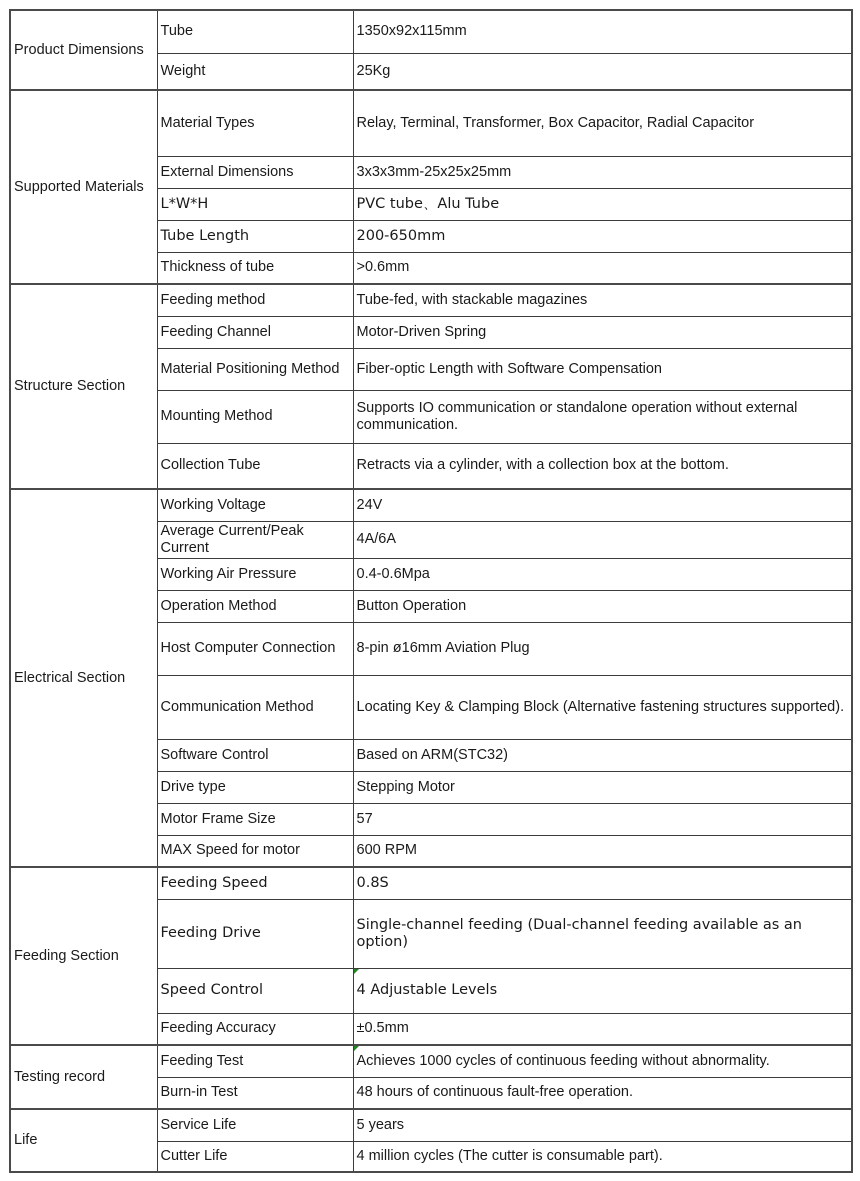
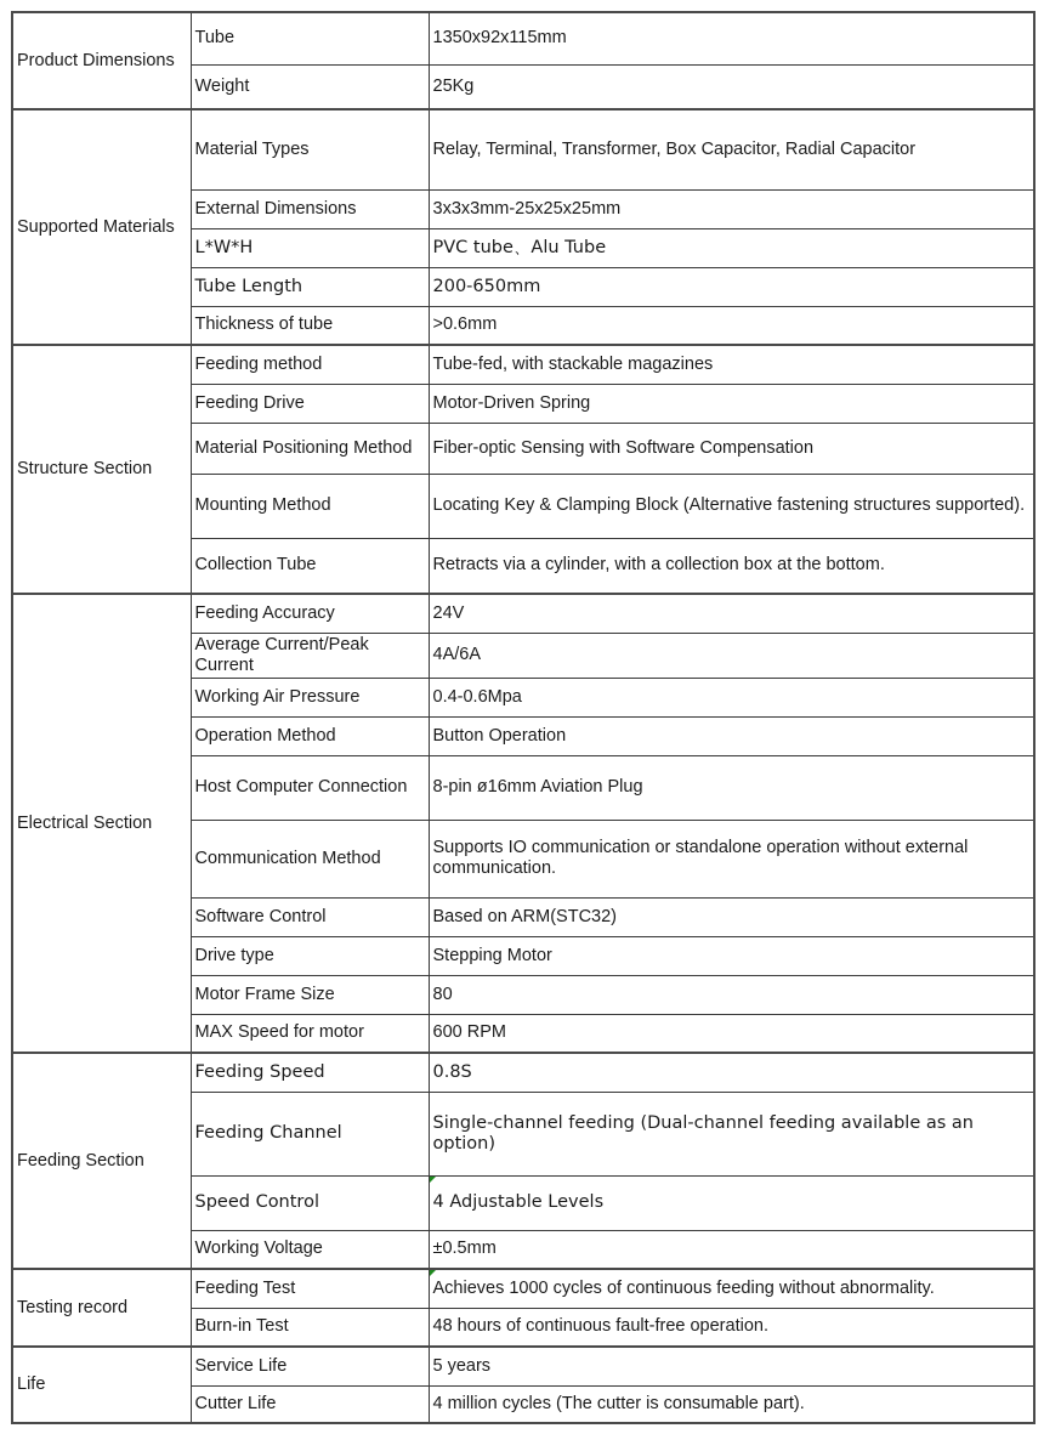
  Product Dimensions	Tube	1350x92x115mm
  Weight	25Kg
  Supported Materials	Material Types	Relay, Terminal, Transformer, Box Capacitor, Radial Capacitor
  External Dimensions	3x3x3mm-25x25x25mm
  L*W*H	PVC tube、Alu Tube
  Tube Length	200-650mm
  Thickness of tube	>0.6mm
  Structure Section	Feeding method	Tube-fed, with stackable magazines
- Feeding Channel	Motor-Driven Spring
+ Feeding Drive	Motor-Driven Spring
- Material Positioning Method	Fiber-optic Length with Software Compensation
+ Material Positioning Method	Fiber-optic Sensing with Software Compensation
- Mounting Method	Supports IO communication or standalone operation without external communication.
+ Mounting Method	Locating Key & Clamping Block (Alternative fastening structures supported).
  Collection Tube	Retracts via a cylinder, with a collection box at the bottom.
- Electrical Section	Working Voltage	24V
+ Electrical Section	Feeding Accuracy	24V
  Average Current/Peak Current	4A/6A
  Working Air Pressure	0.4-0.6Mpa
  Operation Method	Button Operation
  Host Computer Connection	8-pin ø16mm Aviation Plug
- Communication Method	Locating Key & Clamping Block (Alternative fastening structures supported).
+ Communication Method	Supports IO communication or standalone operation without external communication.
  Software Control	Based on ARM(STC32)
  Drive type	Stepping Motor
- Motor Frame Size	57
+ Motor Frame Size	80
  MAX Speed for motor	600 RPM
  Feeding Section	Feeding Speed	0.8S
- Feeding Drive	Single-channel feeding (Dual-channel feeding available as an option)
+ Feeding Channel	Single-channel feeding (Dual-channel feeding available as an option)
  Speed Control	4 Adjustable Levels
- Feeding Accuracy	±0.5mm
+ Working Voltage	±0.5mm
  Testing record	Feeding Test	Achieves 1000 cycles of continuous feeding without abnormality.
  Burn-in Test	48 hours of continuous fault-free operation.
  Life	Service Life	5 years
  Cutter Life	4 million cycles (The cutter is consumable part).
